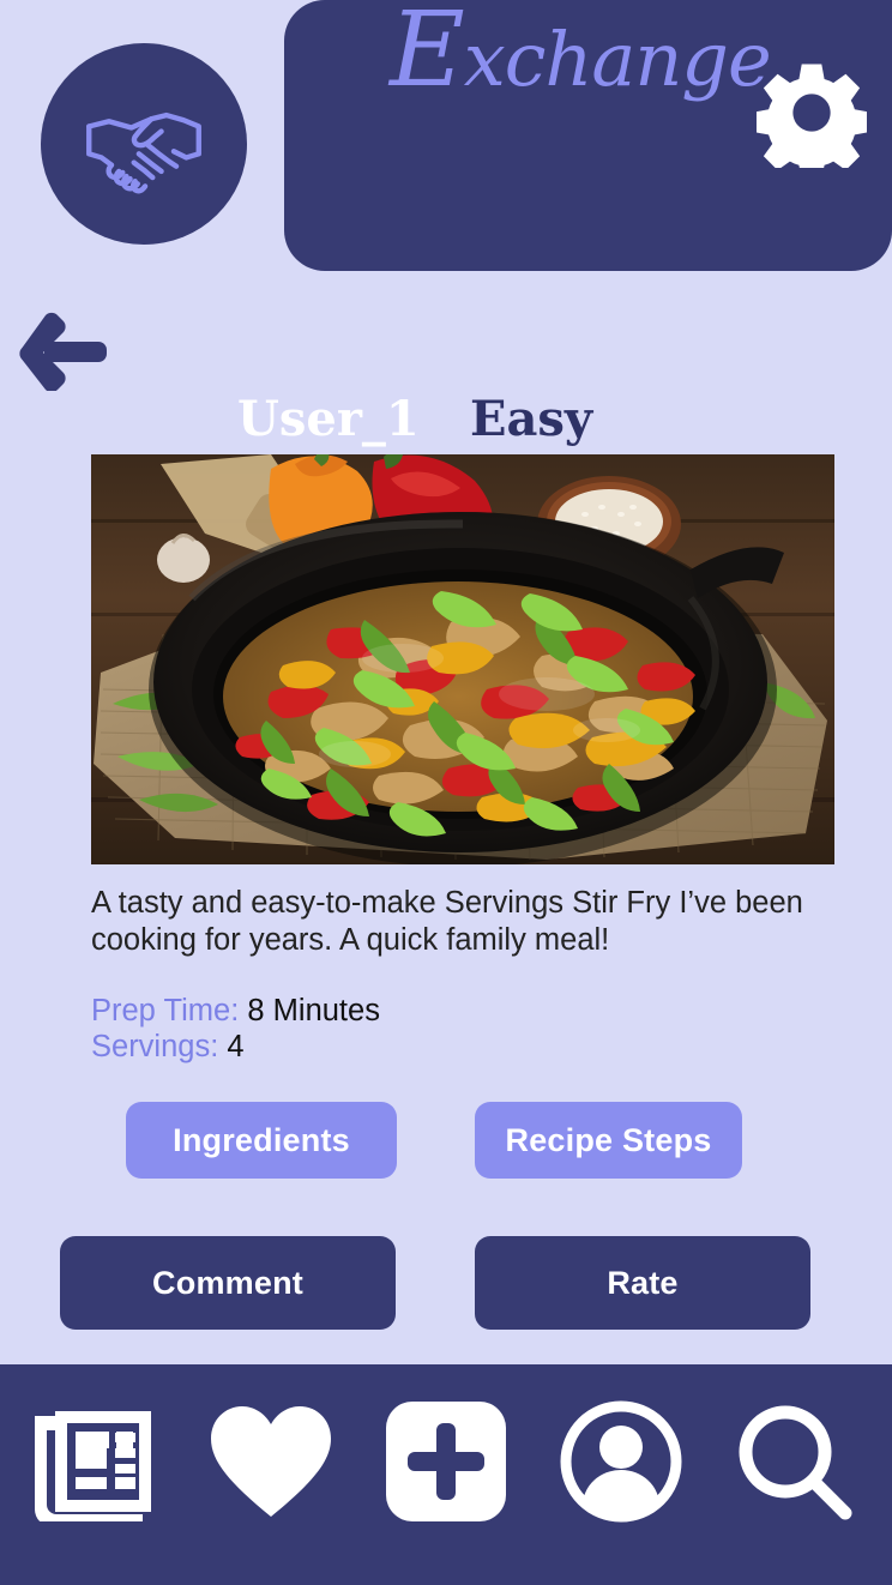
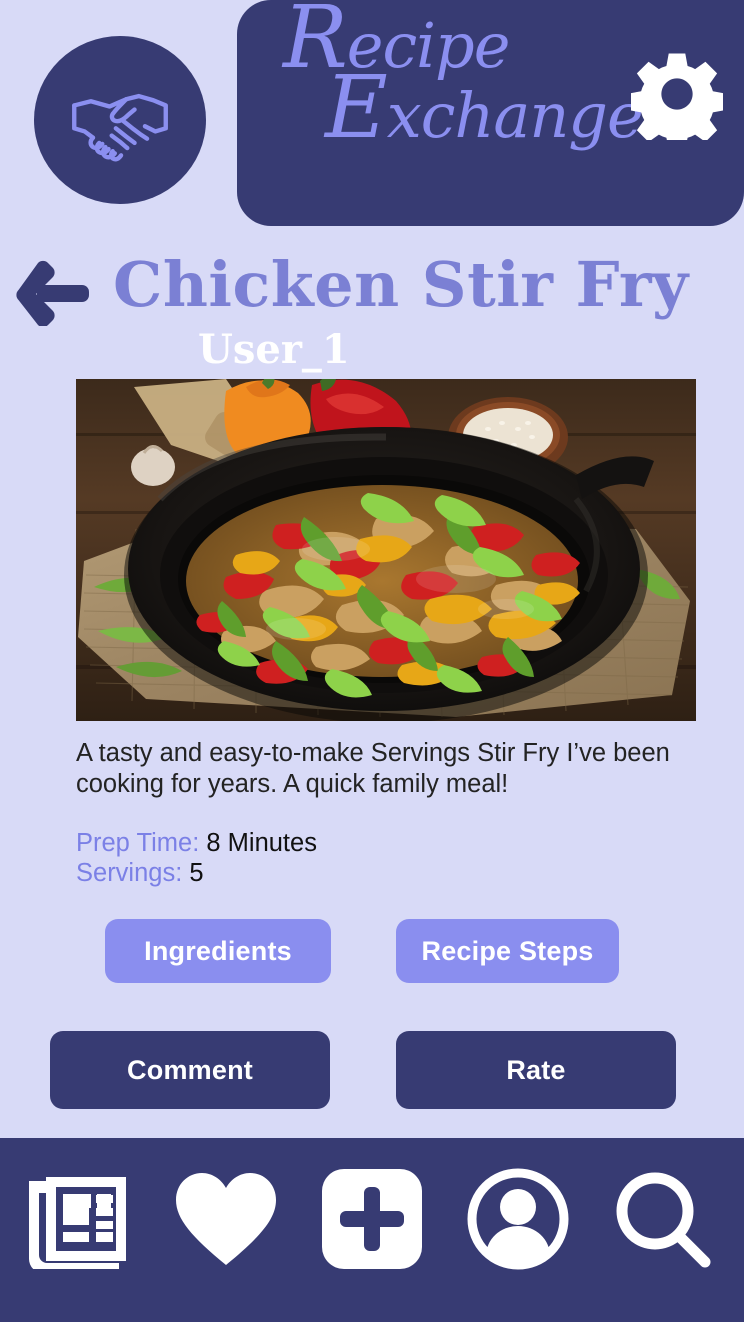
+ Recipe
  Exchange
+ Chicken Stir Fry
  User_1
- Easy
  A tasty and easy-to-make Servings Stir Fry I’ve been cooking for years. A quick family meal!
  Prep Time: 8 Minutes
- Servings: 4
+ Servings: 5
  Ingredients
  Recipe Steps
  Comment
  Rate
